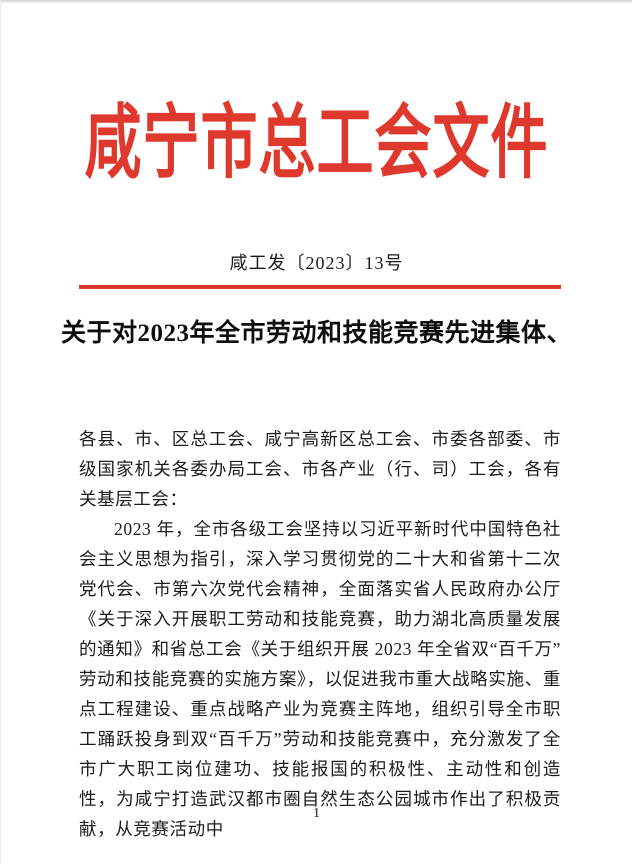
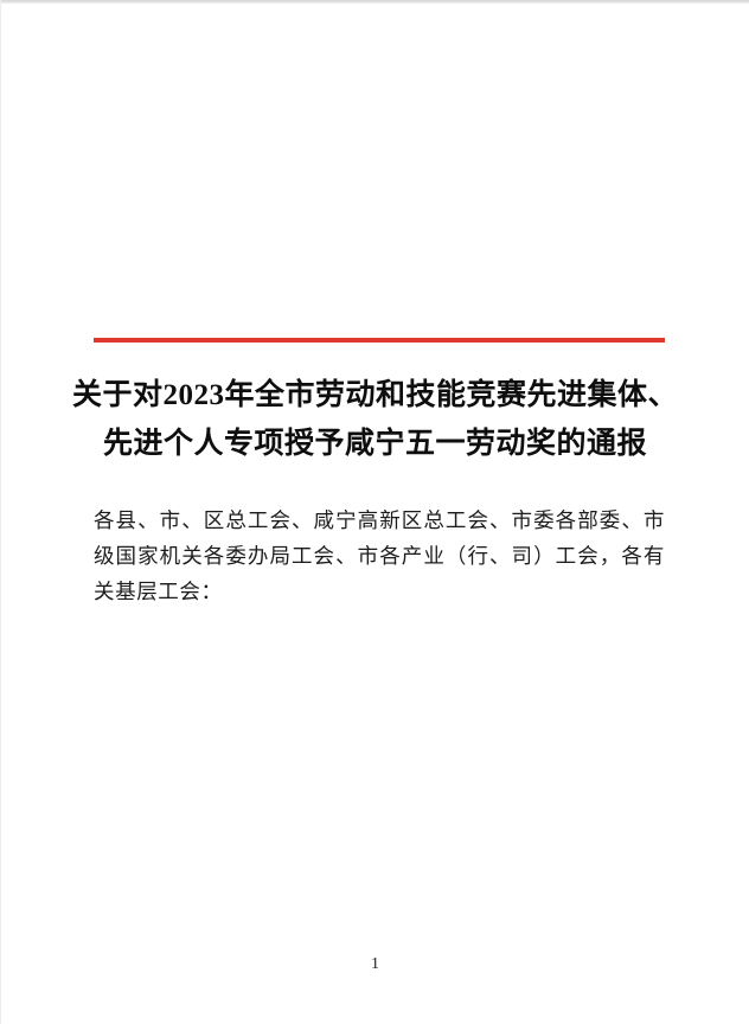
- 咸宁市总工会文件
- 咸工发〔2023〕13号
  关于对2023年全市劳动和技能竞赛先进集体、
+ 先进个人专项授予咸宁五一劳动奖的通报
  各县、市、区总工会、咸宁高新区总工会、市委各部委、市级国家机关各委办局工会、市各产业（行、司）工会，各有关基层工会：
- 2023 年，全市各级工会坚持以习近平新时代中国特色社会主义思想为指引，深入学习贯彻党的二十大和省第十二次党代会、市第六次党代会精神，全面落实省人民政府办公厅《关于深入开展职工劳动和技能竞赛，助力湖北高质量发展的通知》和省总工会《关于组织开展 2023 年全省双“百千万”劳动和技能竞赛的实施方案》，以促进我市重大战略实施、重点工程建设、重点战略产业为竞赛主阵地，组织引导全市职工踊跃投身到双“百千万”劳动和技能竞赛中，充分激发了全市广大职工岗位建功、技能报国的积极性、主动性和创造性，为咸宁打造武汉都市圈自然生态公园城市作出了积极贡献，从竞赛活动中
  1
